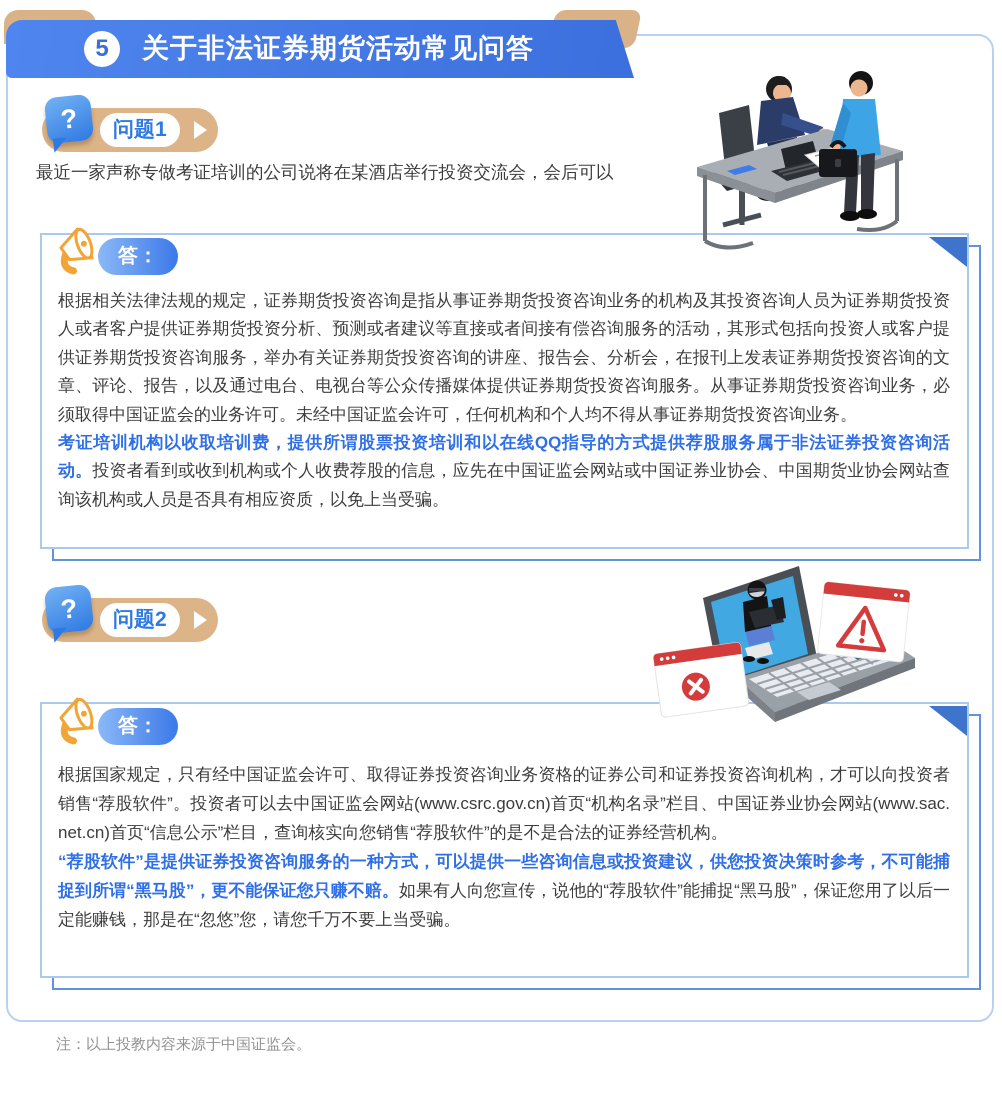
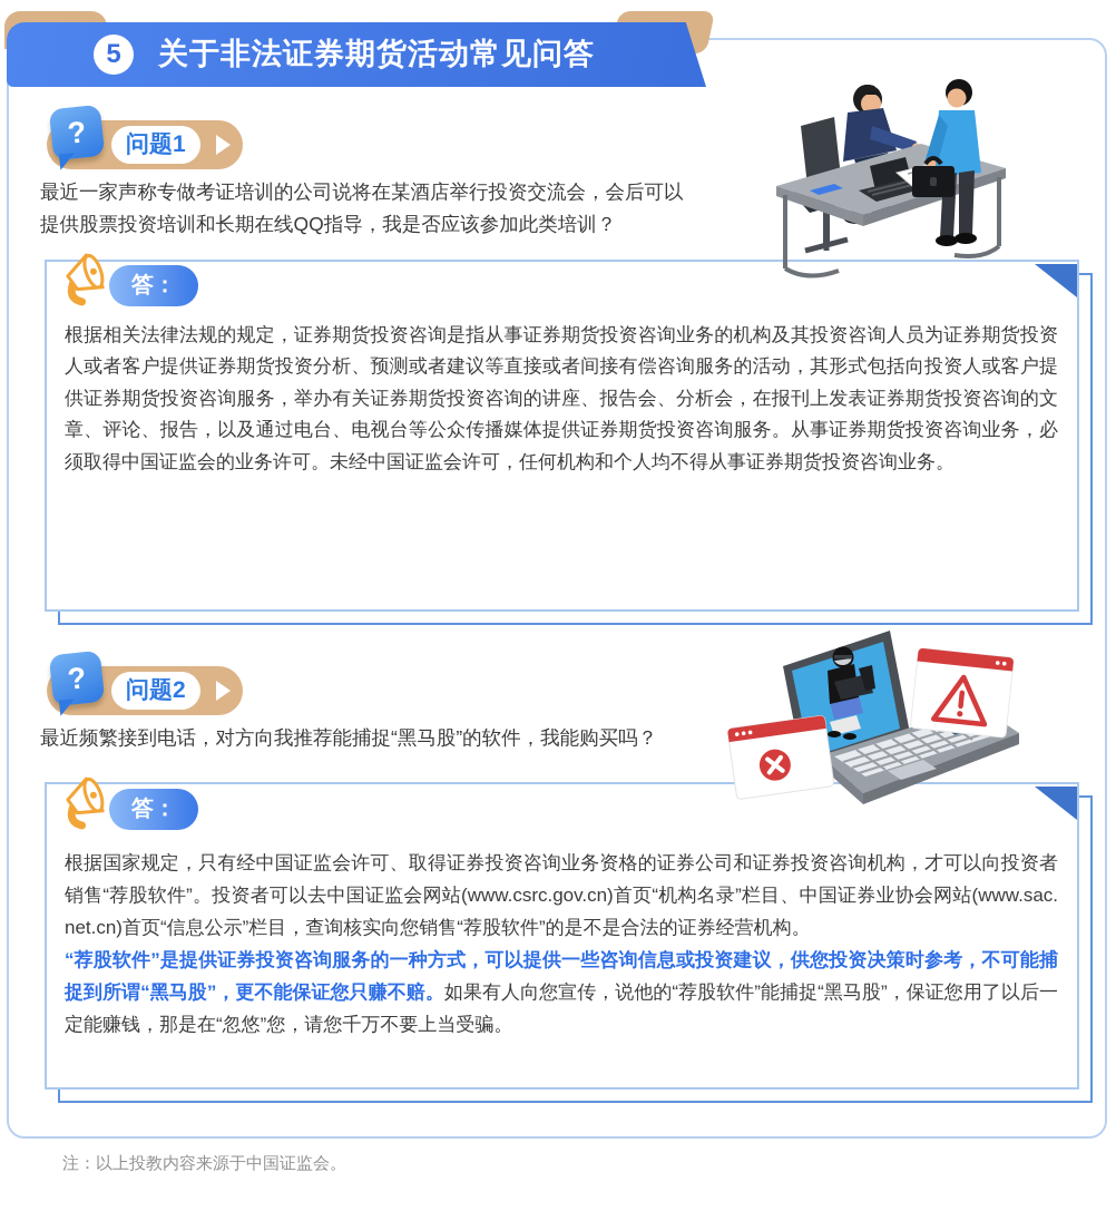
  5
  关于非法证券期货活动常见问答
  问题1
  最近一家声称专做考证培训的公司说将在某酒店举行投资交流会，会后可以
+ 提供股票投资培训和长期在线QQ指导，我是否应该参加此类培训？
  答：
  根据相关法律法规的规定，证券期货投资咨询是指从事证券期货投资咨询业务的机构及其投资咨询人员为证券期货投资人或者客户提供证券期货投资分析、预测或者建议等直接或者间接有偿咨询服务的活动，其形式包括向投资人或客户提供证券期货投资咨询服务，举办有关证券期货投资咨询的讲座、报告会、分析会，在报刊上发表证券期货投资咨询的文章、评论、报告，以及通过电台、电视台等公众传播媒体提供证券期货投资咨询服务。从事证券期货投资咨询业务，必须取得中国证监会的业务许可。未经中国证监会许可，任何机构和个人均不得从事证券期货投资咨询业务。
- 考证培训机构以收取培训费，提供所谓股票投资培训和以在线QQ指导的方式提供荐股服务属于非法证券投资咨询活动。投资者看到或收到机构或个人收费荐股的信息，应先在中国证监会网站或中国证券业协会、中国期货业协会网站查询该机构或人员是否具有相应资质，以免上当受骗。
  问题2
+ 最近频繁接到电话，对方向我推荐能捕捉“黑马股”的软件，我能购买吗？
  答：
  根据国家规定，只有经中国证监会许可、取得证券投资咨询业务资格的证券公司和证券投资咨询机构，才可以向投资者销售“荐股软件”。投资者可以去中国证监会网站(www.csrc.gov.cn)首页“机构名录”栏目、中国证券业协会网站(www.sac.net.cn)首页“信息公示”栏目，查询核实向您销售“荐股软件”的是不是合法的证券经营机构。
  “荐股软件”是提供证券投资咨询服务的一种方式，可以提供一些咨询信息或投资建议，供您投资决策时参考，不可能捕捉到所谓“黑马股”，更不能保证您只赚不赔。如果有人向您宣传，说他的“荐股软件”能捕捉“黑马股”，保证您用了以后一定能赚钱，那是在“忽悠”您，请您千万不要上当受骗。
  注：以上投教内容来源于中国证监会。
